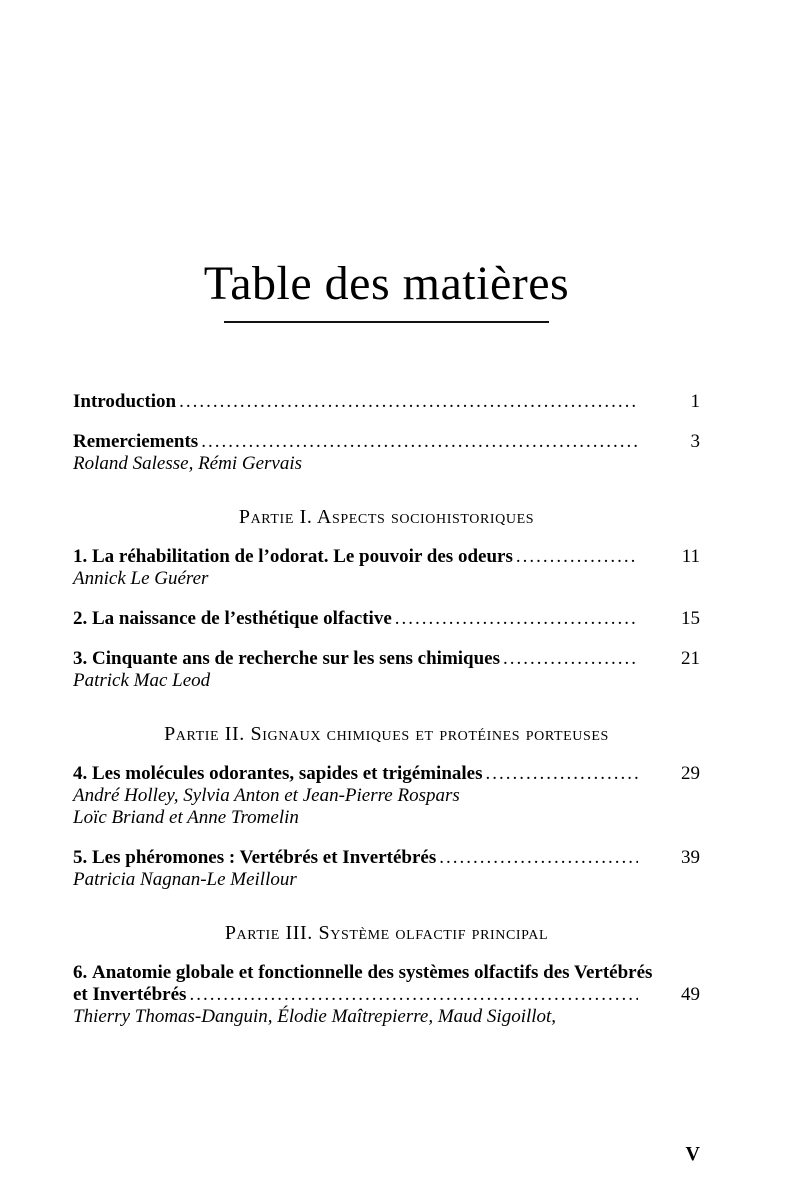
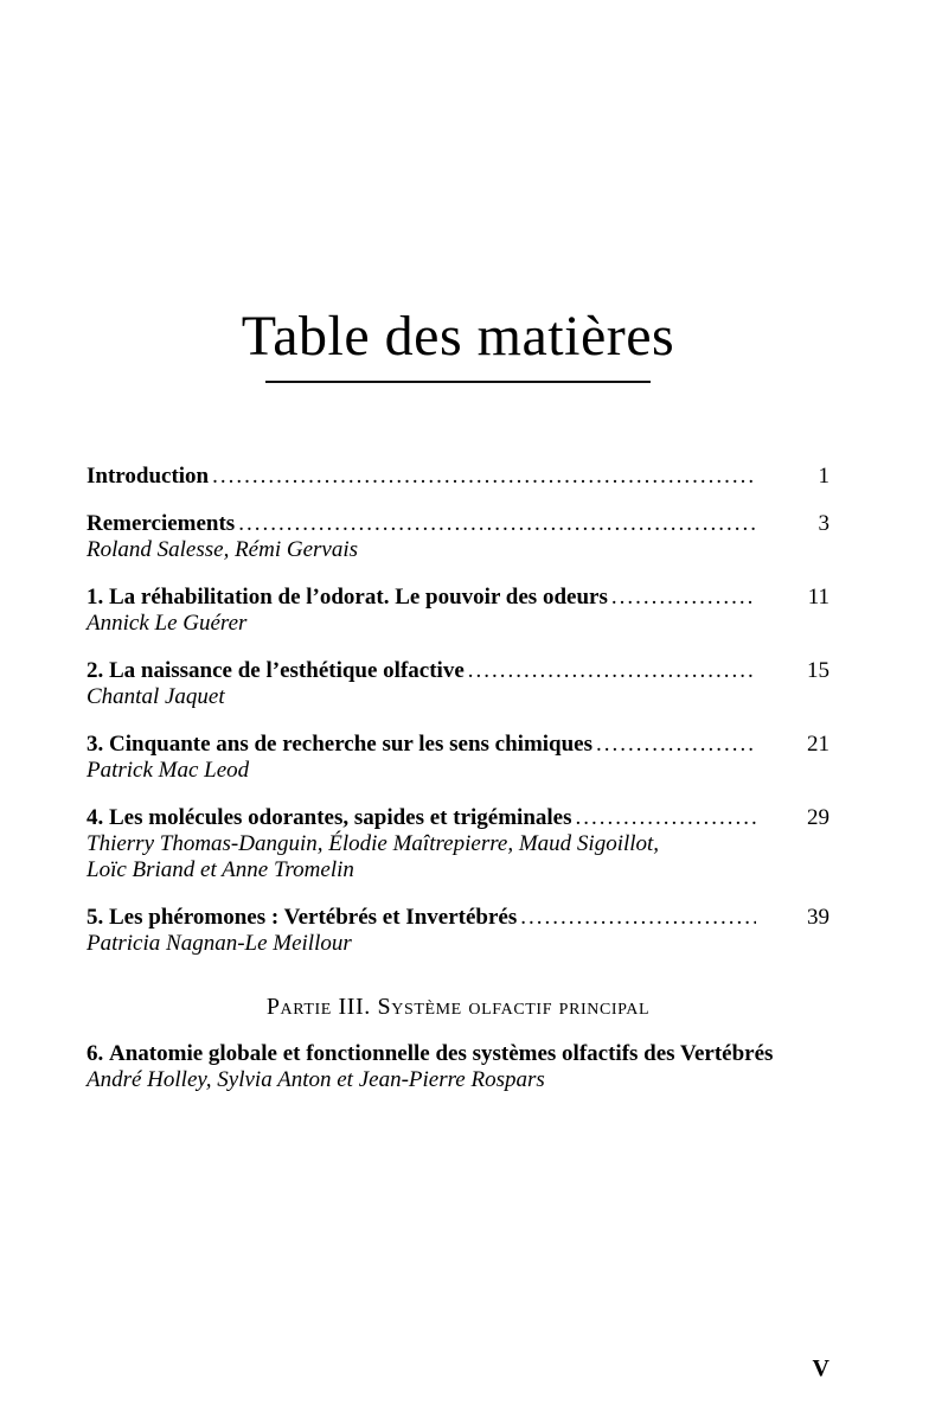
  Table des matières
  Introduction
  1
  Remerciements
  3
  Roland Salesse, Rémi Gervais
- Partie I. Aspects sociohistoriques
  1.
  La réhabilitation de l’odorat. Le pouvoir des odeurs
  11
  Annick Le Guérer
  2.
  La naissance de l’esthétique olfactive
  15
+ Chantal Jaquet
  3.
  Cinquante ans de recherche sur les sens chimiques
  21
  Patrick Mac Leod
- Partie II. Signaux chimiques et protéines porteuses
  4.
  Les molécules odorantes, sapides et trigéminales
  29
- André Holley, Sylvia Anton et Jean-Pierre Rospars
+ Thierry Thomas-Danguin, Élodie Maîtrepierre, Maud Sigoillot,
  Loïc Briand et Anne Tromelin
  5.
  Les phéromones : Vertébrés et Invertébrés
  39
  Patricia Nagnan-Le Meillour
  Partie III. Système olfactif principal
  6.
  Anatomie globale et fonctionnelle des systèmes olfactifs des Vertébrés
- et Invertébrés
- 49
- Thierry Thomas-Danguin, Élodie Maîtrepierre, Maud Sigoillot,
+ André Holley, Sylvia Anton et Jean-Pierre Rospars
  V
